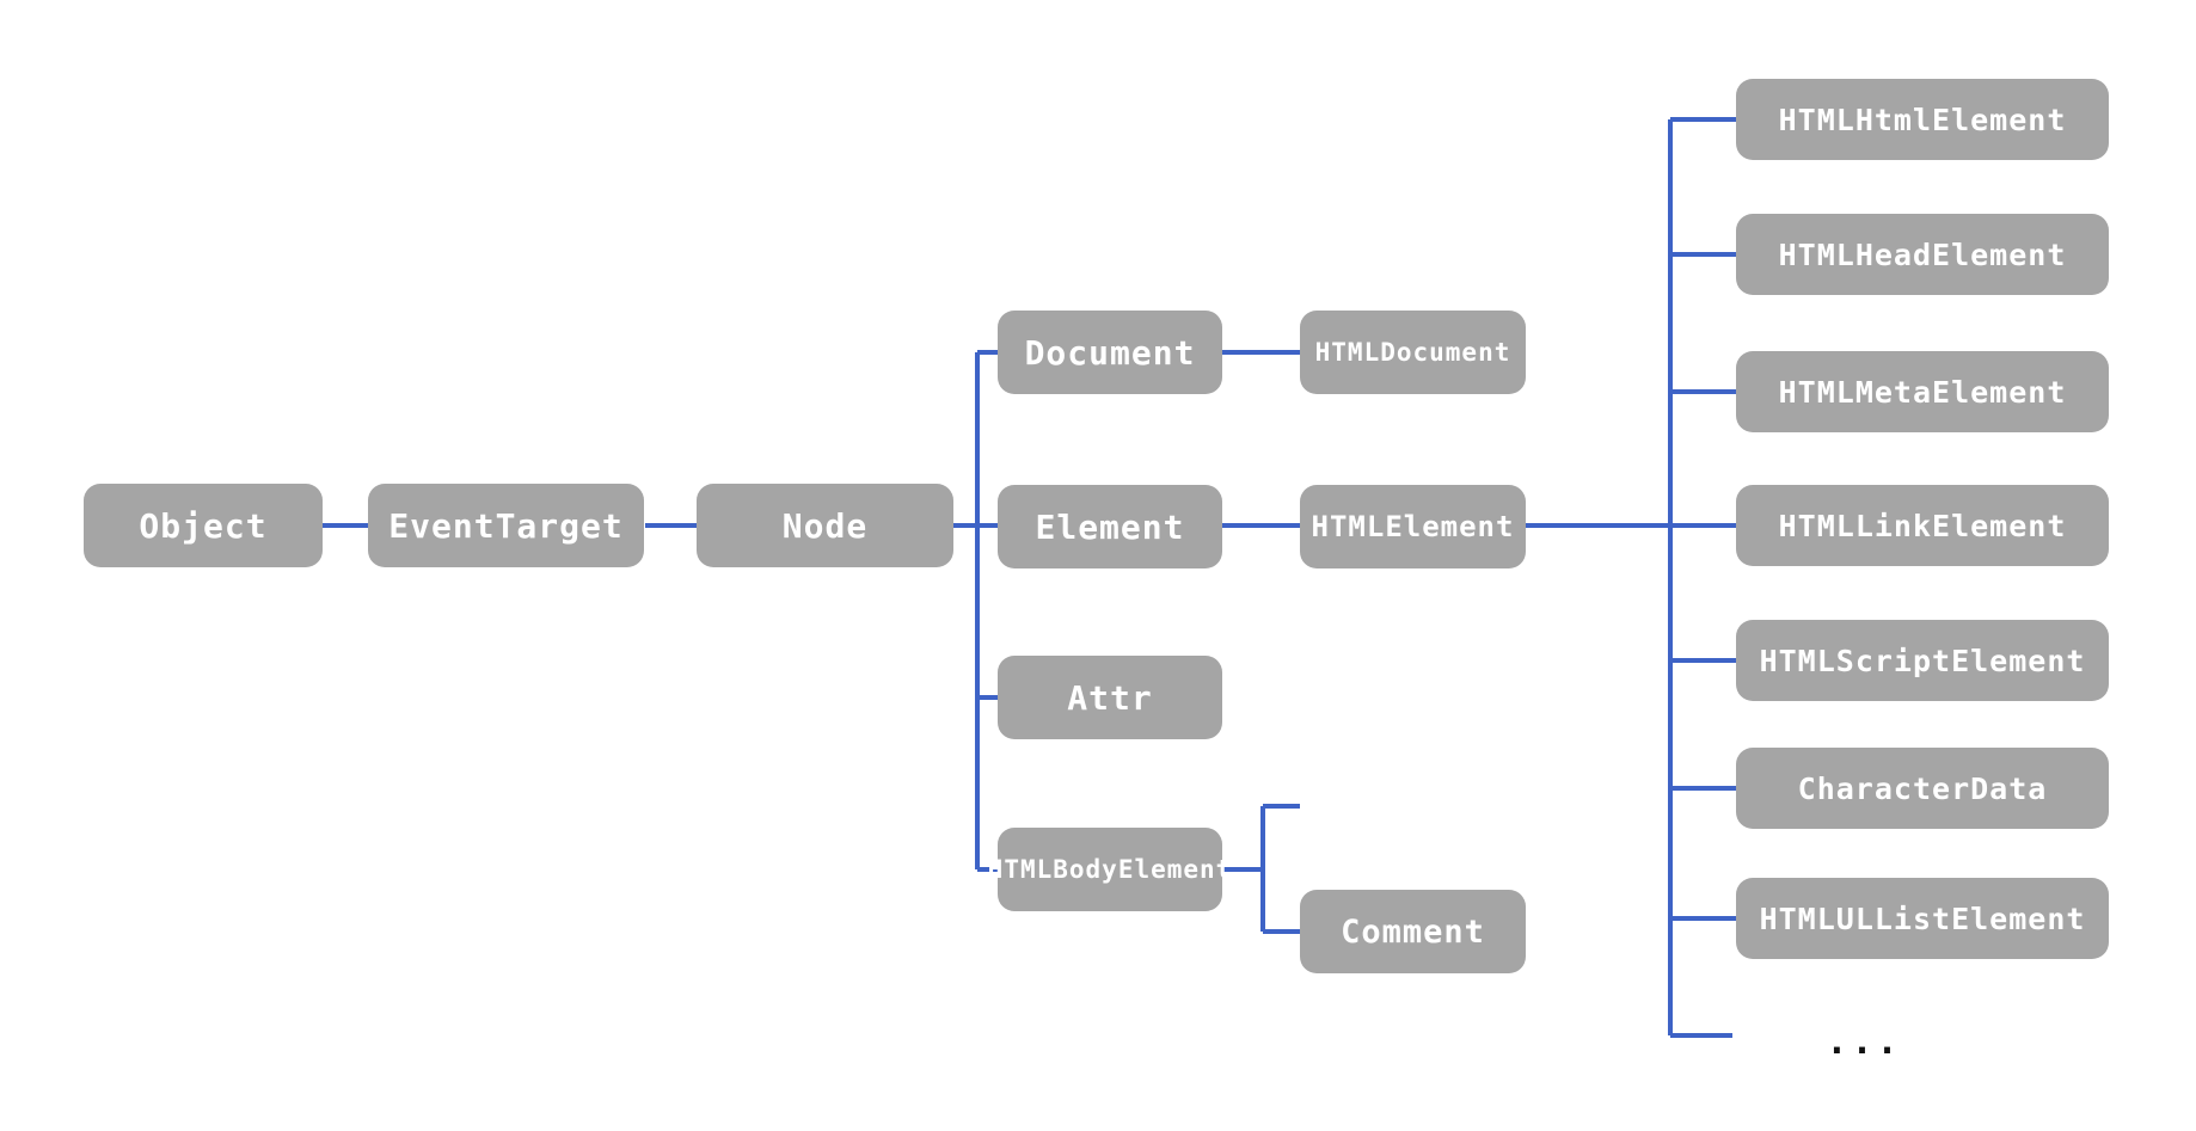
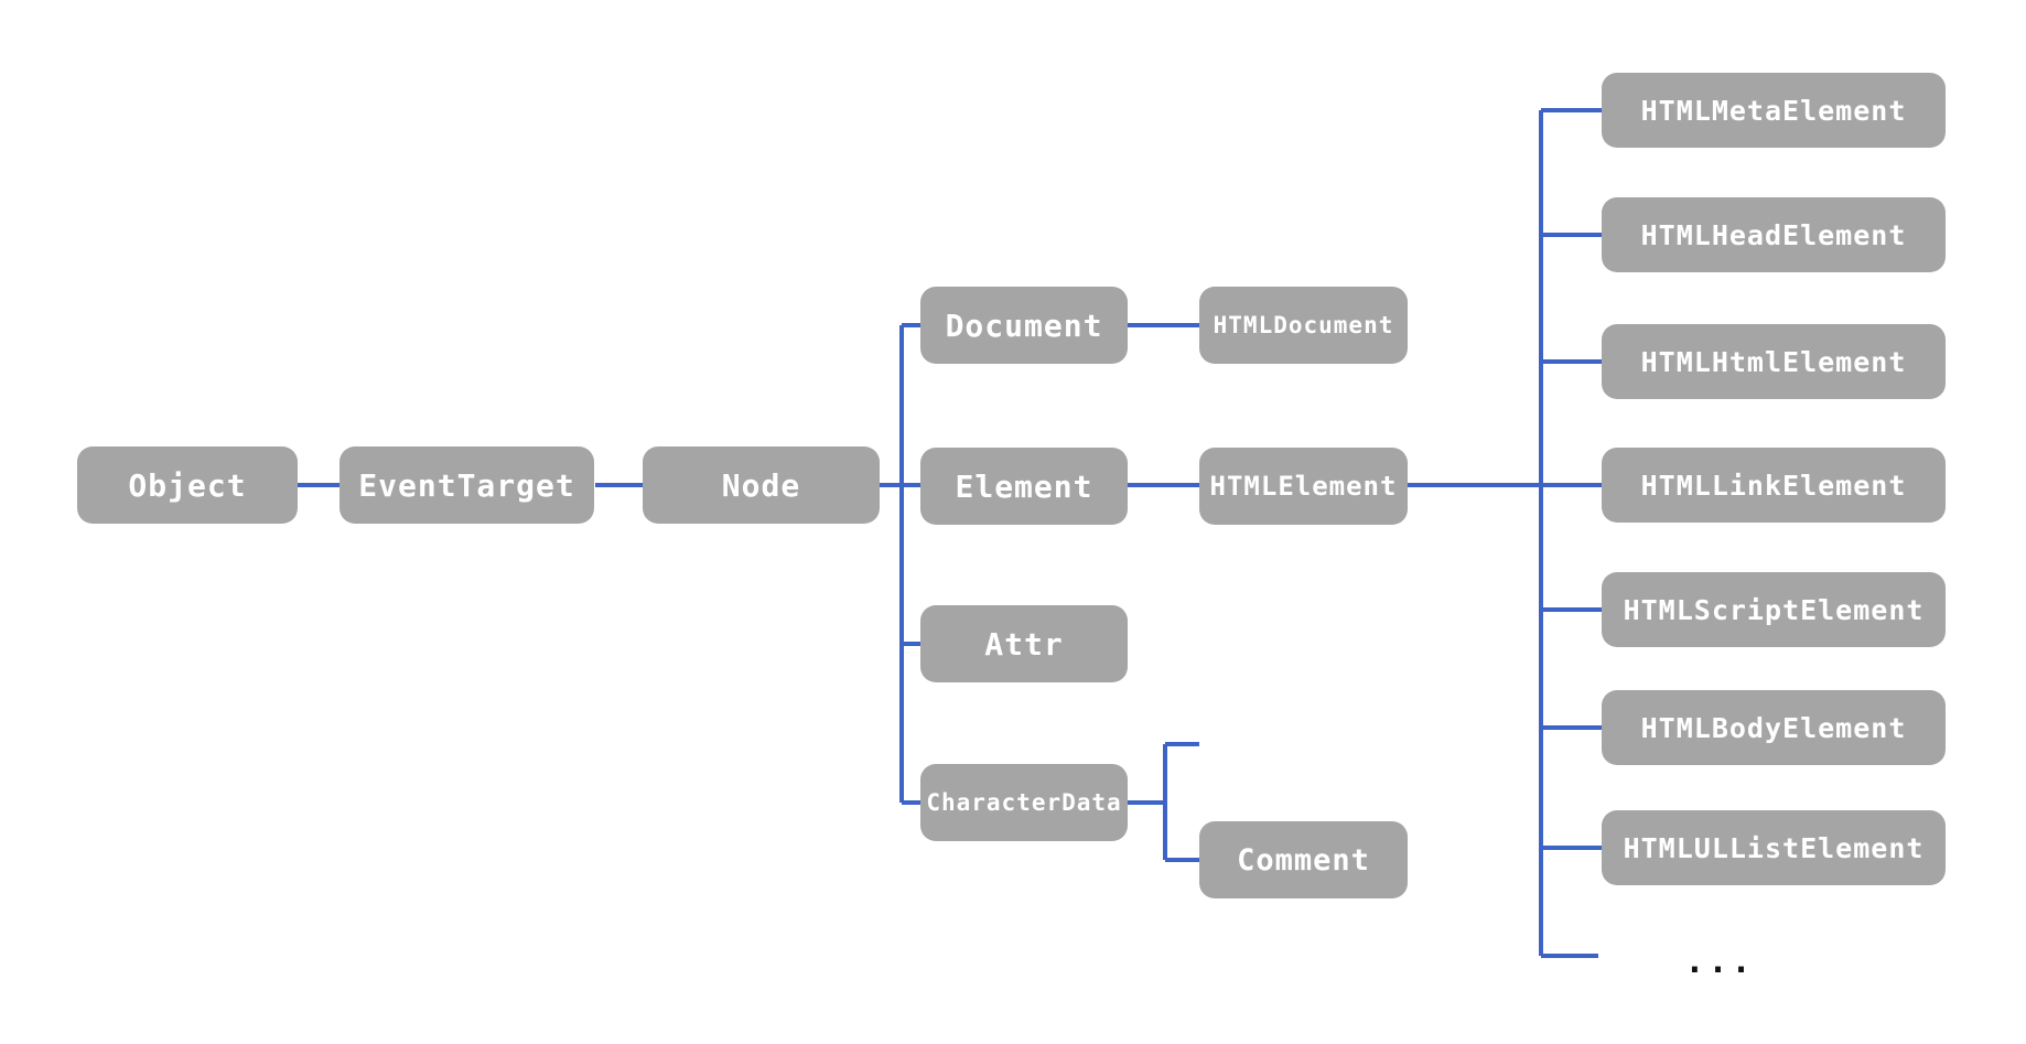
  ...
  Object
  EventTarget
  Node
  Document
  HTMLDocument
  Element
  HTMLElement
  Attr
- HTMLBodyElement
+ CharacterData
  Comment
- HTMLHtmlElement
+ HTMLMetaElement
  HTMLHeadElement
- HTMLMetaElement
+ HTMLHtmlElement
  HTMLLinkElement
  HTMLScriptElement
- CharacterData
+ HTMLBodyElement
  HTMLULListElement
